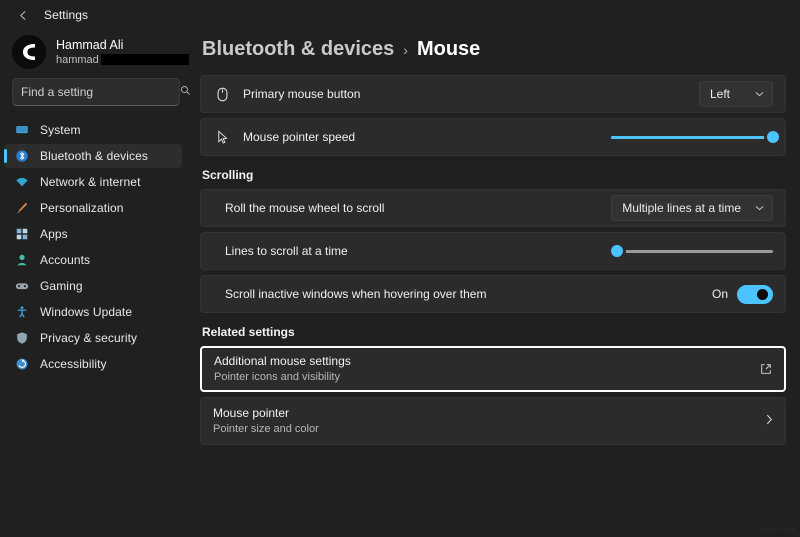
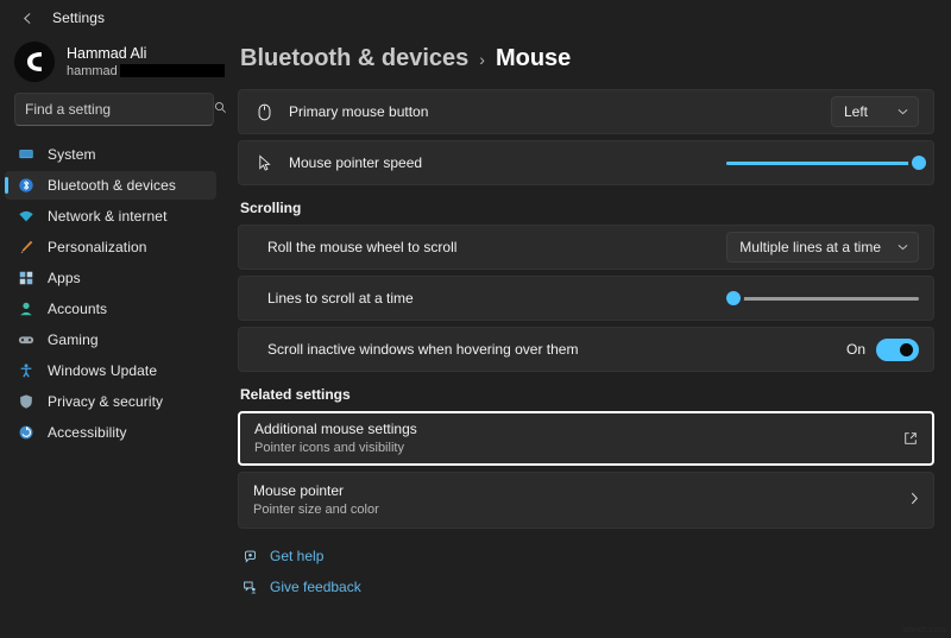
  Settings
  Hammad Ali
  hammad
  Find a setting
  System
  Bluetooth & devices
  Network & internet
  Personalization
  Apps
  Accounts
  Gaming
  Windows Update
  Privacy & security
  Accessibility
  Bluetooth & devices
  ›
  Mouse
  Primary mouse button
  Left
  Mouse pointer speed
  Scrolling
  Roll the mouse wheel to scroll
  Multiple lines at a time
  Lines to scroll at a time
  Scroll inactive windows when hovering over them
  On
  Related settings
  Additional mouse settings
  Pointer icons and visibility
  Mouse pointer
  Pointer size and color
+ Get help
+ Give feedback
